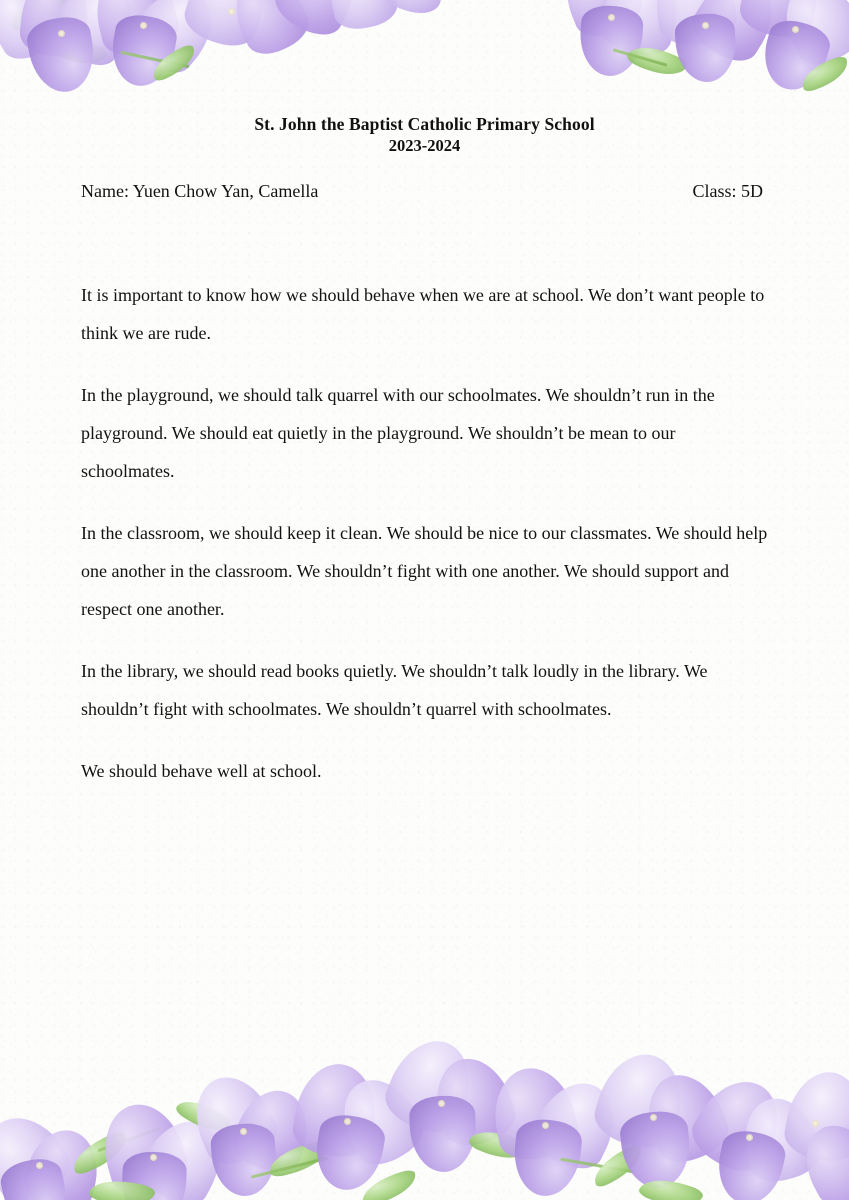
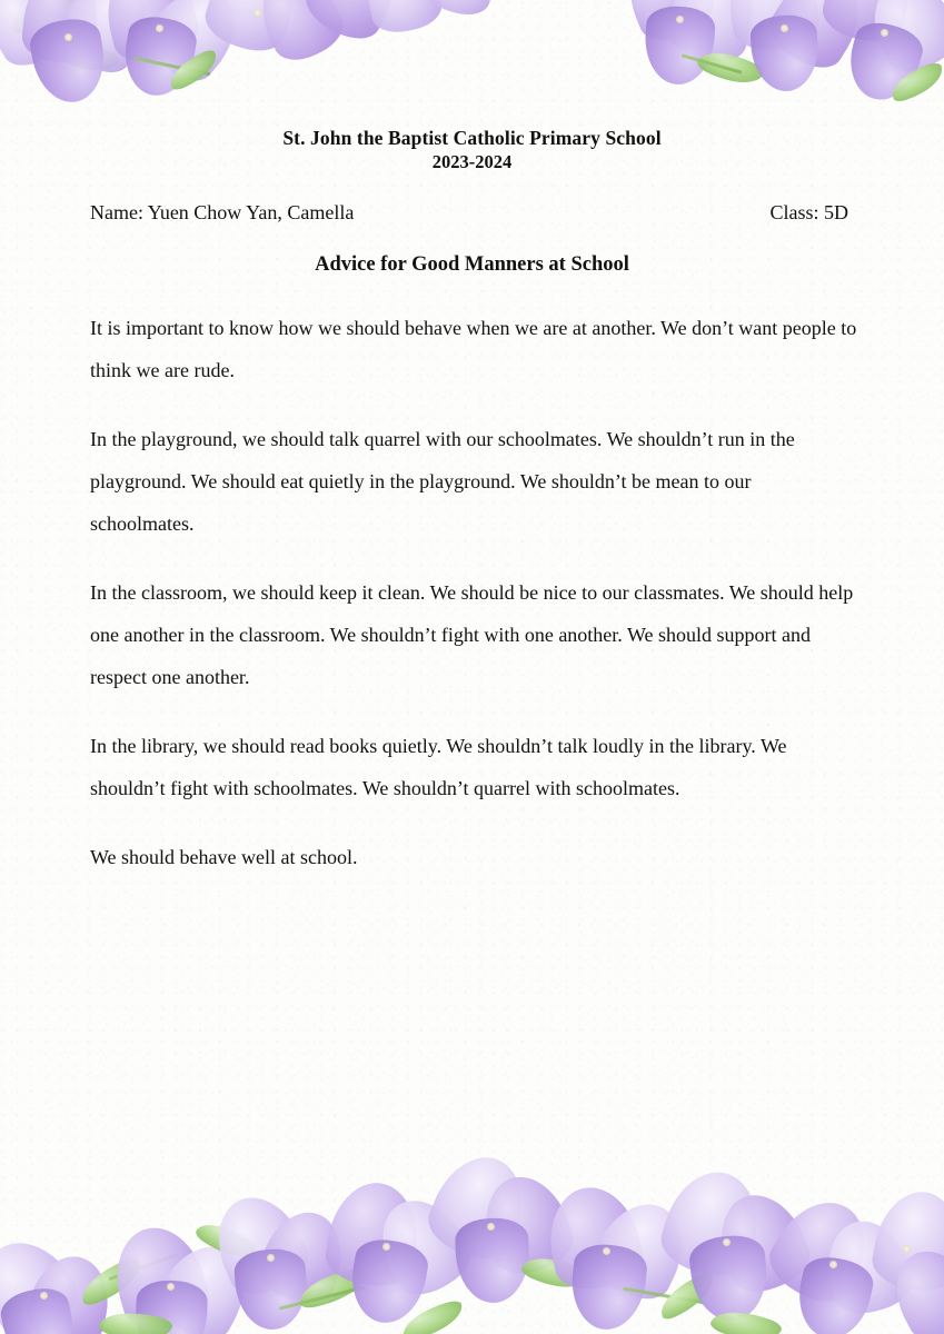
  St. John the Baptist Catholic Primary School
  2023-2024
  Name: Yuen Chow Yan, Camella
  Class: 5D
+ Advice for Good Manners at School
- It is important to know how we should behave when we are at school. We don’t want people to think we are rude.
+ It is important to know how we should behave when we are at another. We don’t want people to think we are rude.
  In the playground, we should talk quarrel with our schoolmates. We shouldn’t run in the playground. We should eat quietly in the playground. We shouldn’t be mean to our schoolmates.
  In the classroom, we should keep it clean. We should be nice to our classmates. We should help one another in the classroom. We shouldn’t fight with one another. We should support and respect one another.
  In the library, we should read books quietly. We shouldn’t talk loudly in the library. We shouldn’t fight with schoolmates. We shouldn’t quarrel with schoolmates.
  We should behave well at school.
